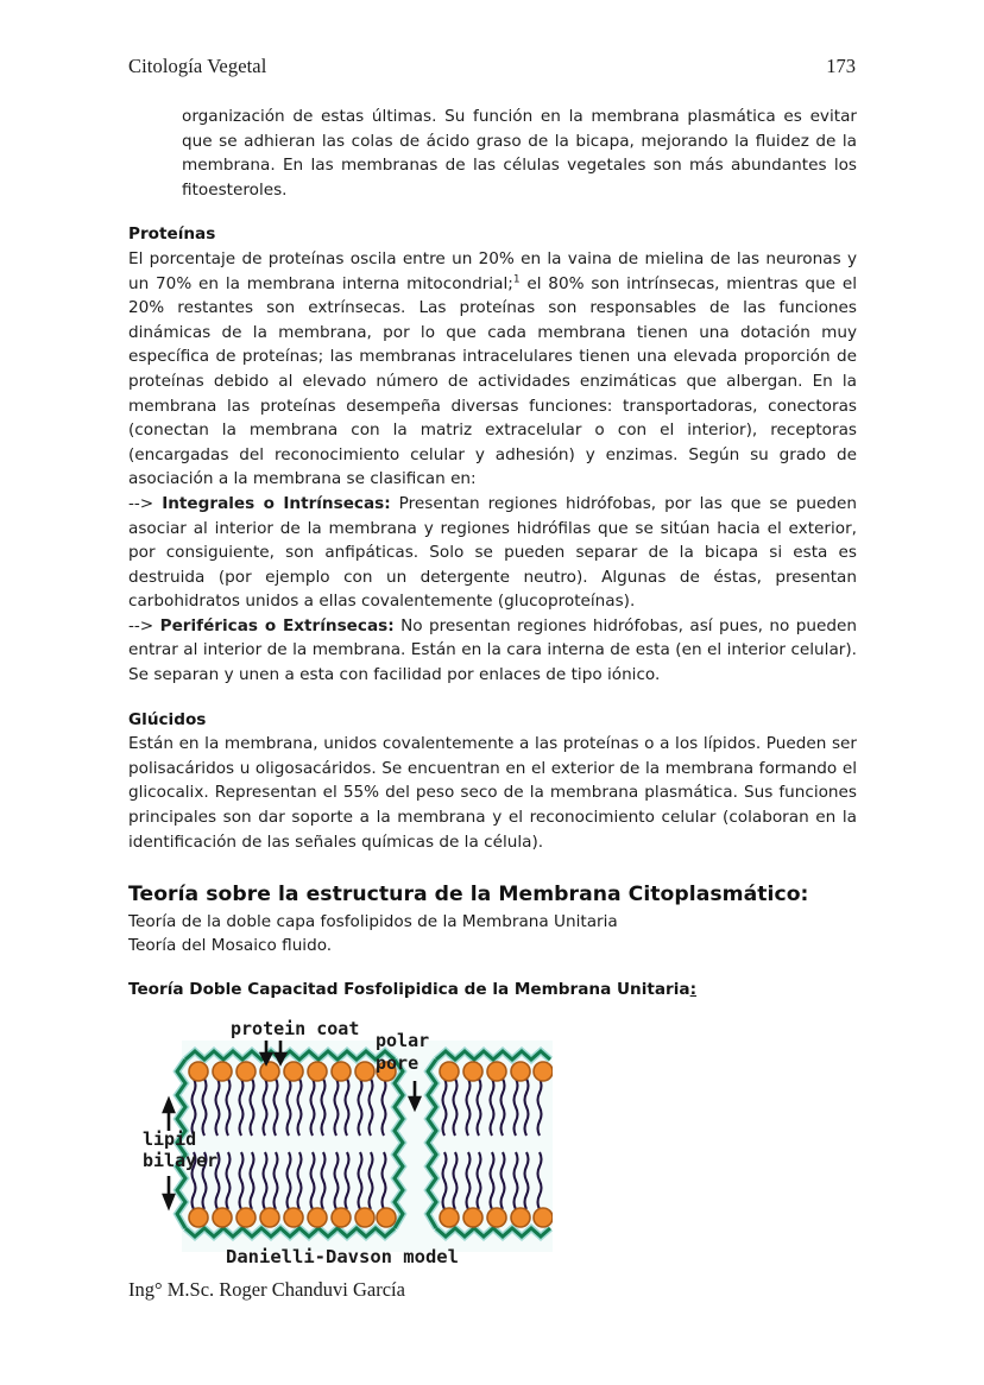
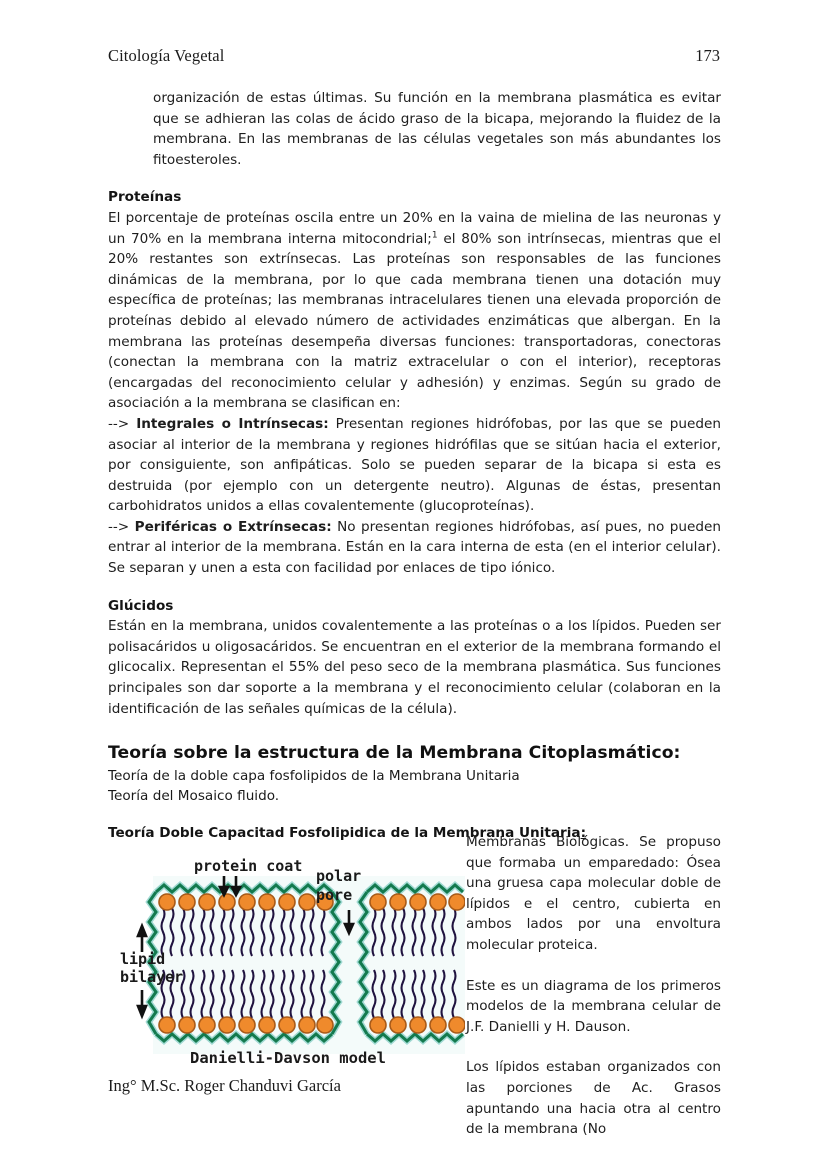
  Citología Vegetal
  173
  organización de estas últimas. Su función en la membrana plasmática es evitar que se adhieran las colas de ácido graso de la bicapa, mejorando la fluidez de la membrana. En las membranas de las células vegetales son más abundantes los fitoesteroles.
  Proteínas
  El porcentaje de proteínas oscila entre un 20% en la vaina de mielina de las neuronas y un 70% en la membrana interna mitocondrial;1 el 80% son intrínsecas, mientras que el 20% restantes son extrínsecas. Las proteínas son responsables de las funciones dinámicas de la membrana, por lo que cada membrana tienen una dotación muy específica de proteínas; las membranas intracelulares tienen una elevada proporción de proteínas debido al elevado número de actividades enzimáticas que albergan. En la membrana las proteínas desempeña diversas funciones: transportadoras, conectoras (conectan la membrana con la matriz extracelular o con el interior), receptoras (encargadas del reconocimiento celular y adhesión) y enzimas. Según su grado de asociación a la membrana se clasifican en:
  --> Integrales o Intrínsecas: Presentan regiones hidrófobas, por las que se pueden asociar al interior de la membrana y regiones hidrófilas que se sitúan hacia el exterior, por consiguiente, son anfipáticas. Solo se pueden separar de la bicapa si esta es destruida (por ejemplo con un detergente neutro). Algunas de éstas, presentan carbohidratos unidos a ellas covalentemente (glucoproteínas).
  --> Periféricas o Extrínsecas: No presentan regiones hidrófobas, así pues, no pueden entrar al interior de la membrana. Están en la cara interna de esta (en el interior celular). Se separan y unen a esta con facilidad por enlaces de tipo iónico.
  Glúcidos
  Están en la membrana, unidos covalentemente a las proteínas o a los lípidos. Pueden ser polisacáridos u oligosacáridos. Se encuentran en el exterior de la membrana formando el glicocalix. Representan el 55% del peso seco de la membrana plasmática. Sus funciones principales son dar soporte a la membrana y el reconocimiento celular (colaboran en la identificación de las señales químicas de la célula).
  Teoría sobre la estructura de la Membrana Citoplasmático:
  Teoría de la doble capa fosfolipidos de la Membrana Unitaria
  Teoría del Mosaico fluido.
  Teoría Doble Capacitad Fosfolipidica de la Membrana Unitaria:
+ Membranas Biológicas. Se propuso que formaba un emparedado: Ósea una gruesa capa molecular doble de lípidos e el centro, cubierta en ambos lados por una envoltura molecular proteica.
+ Este es un diagrama de los primeros modelos de la membrana celular de J.F. Danielli y H. Dauson.
+ Los lípidos estaban organizados con las porciones de Ac. Grasos apuntando una hacia otra al centro de la membrana (No
  protein coat
  polar
  pore
  lipid
  bilayer
  Danielli-Davson model
  Ing° M.Sc. Roger Chanduvi García
